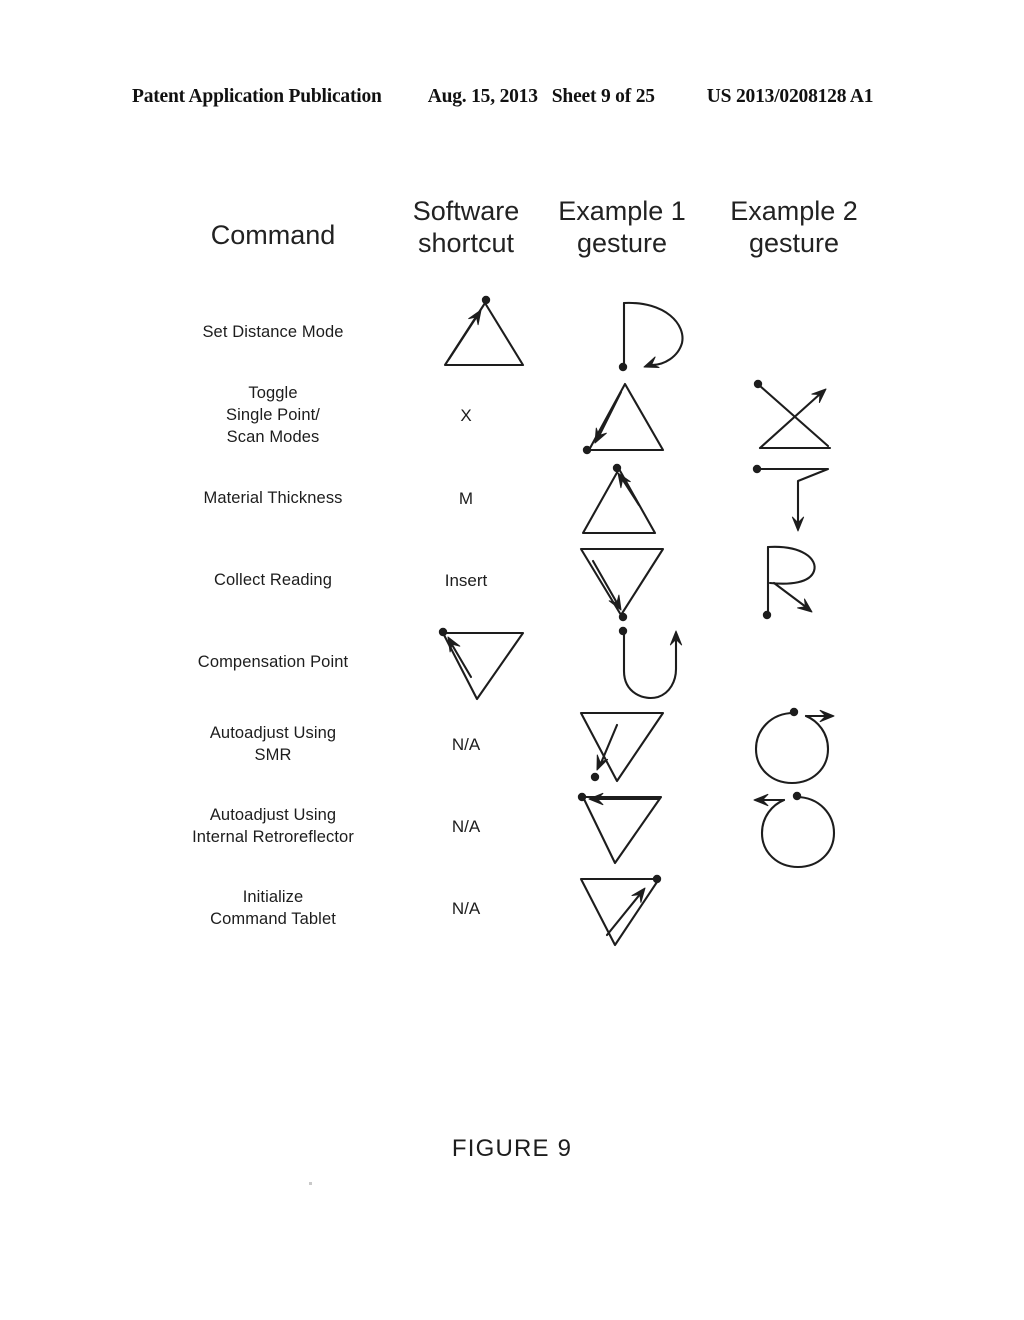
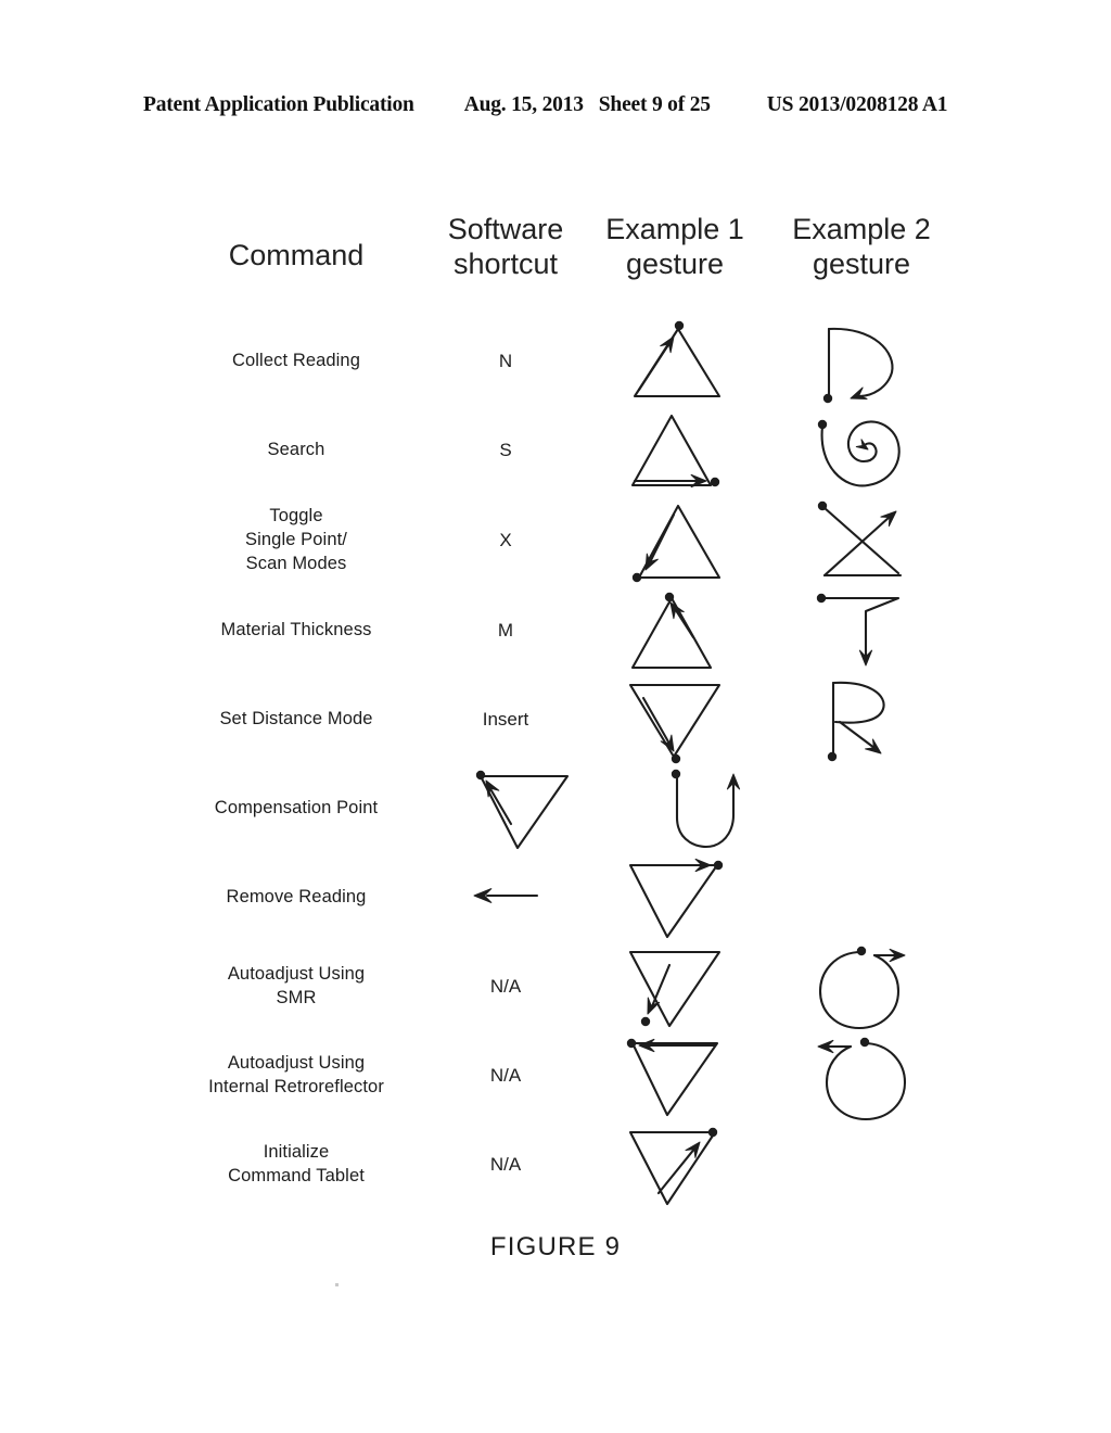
  Patent Application Publication
  Aug. 15, 2013
  Sheet 9 of 25
  US 2013/0208128 A1
  Command
  Software
  shortcut
  Example 1
  gesture
  Example 2
  gesture
- Set Distance Mode
+ Collect Reading
+ N
+ Search
+ S
  Toggle
  Single Point/
  Scan Modes
  X
  Material Thickness
  M
- Collect Reading
+ Set Distance Mode
  Insert
  Compensation Point
+ Remove Reading
  Autoadjust Using
  SMR
  N/A
  Autoadjust Using
  Internal Retroreflector
  N/A
  Initialize
  Command Tablet
  N/A
  FIGURE 9
